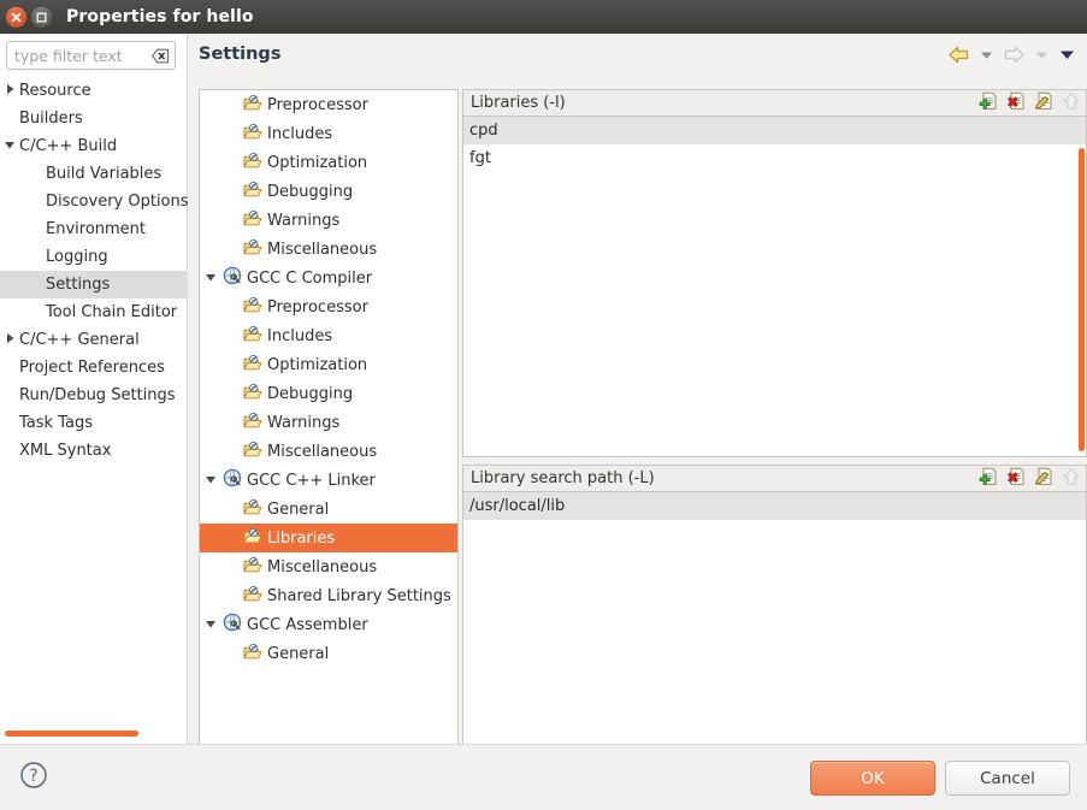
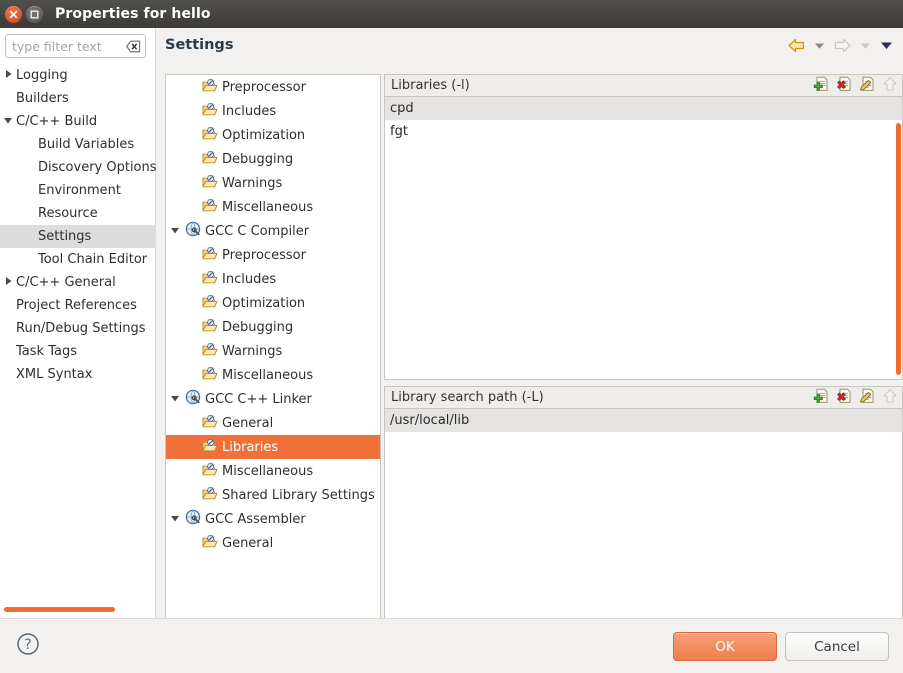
  Properties for hello
  type filter text
- Resource
+ Logging
  Builders
  C/C++ Build
  Build Variables
  Discovery Options
  Environment
- Logging
+ Resource
  Settings
  Tool Chain Editor
  C/C++ General
  Project References
  Run/Debug Settings
  Task Tags
  XML Syntax
  Settings
  Preprocessor
  Includes
  Optimization
  Debugging
  Warnings
  Miscellaneous
  GCC C Compiler
  Preprocessor
  Includes
  Optimization
  Debugging
  Warnings
  Miscellaneous
  GCC C++ Linker
  General
  Libraries
  Miscellaneous
  Shared Library Settings
  GCC Assembler
  General
  Libraries (-l)
  cpd
  fgt
  Library search path (-L)
  /usr/local/lib
  ?
  OK
  Cancel
